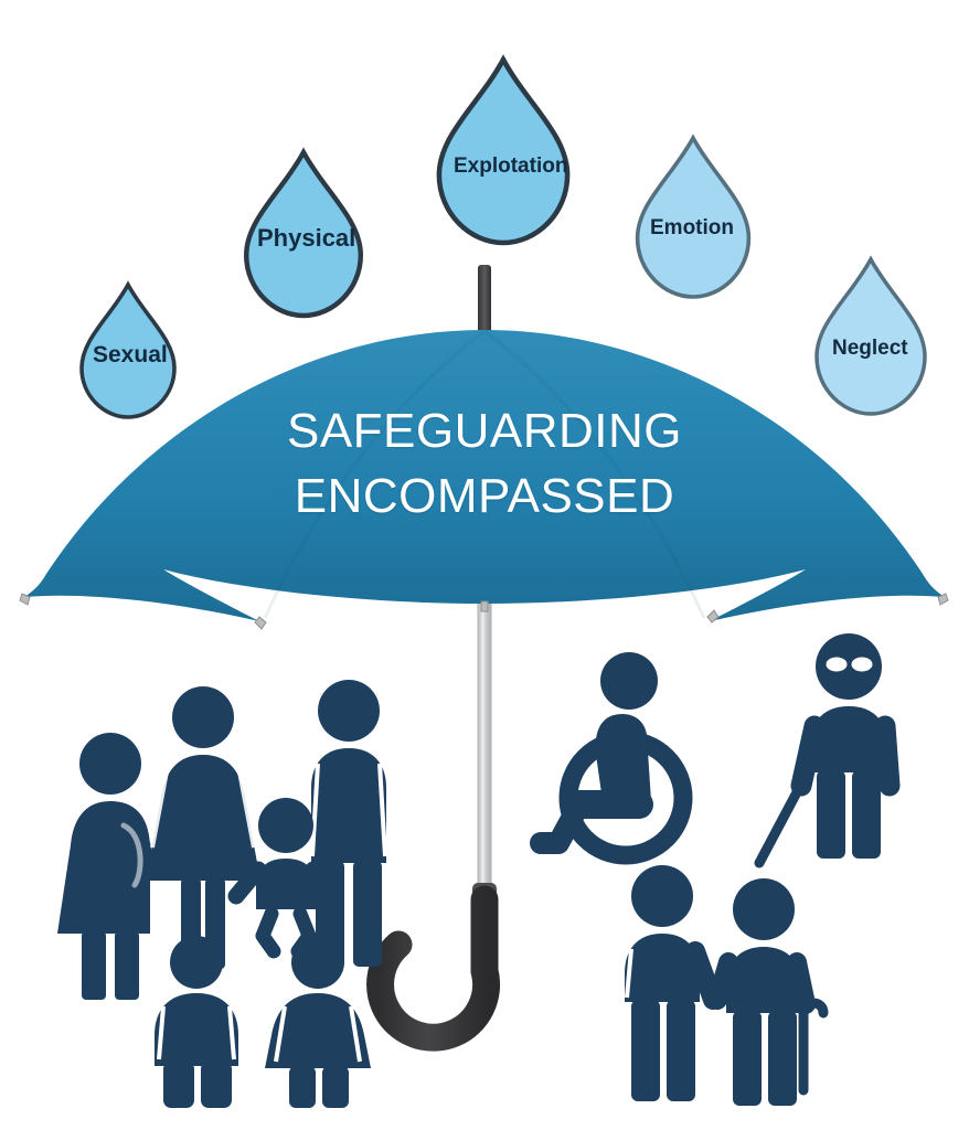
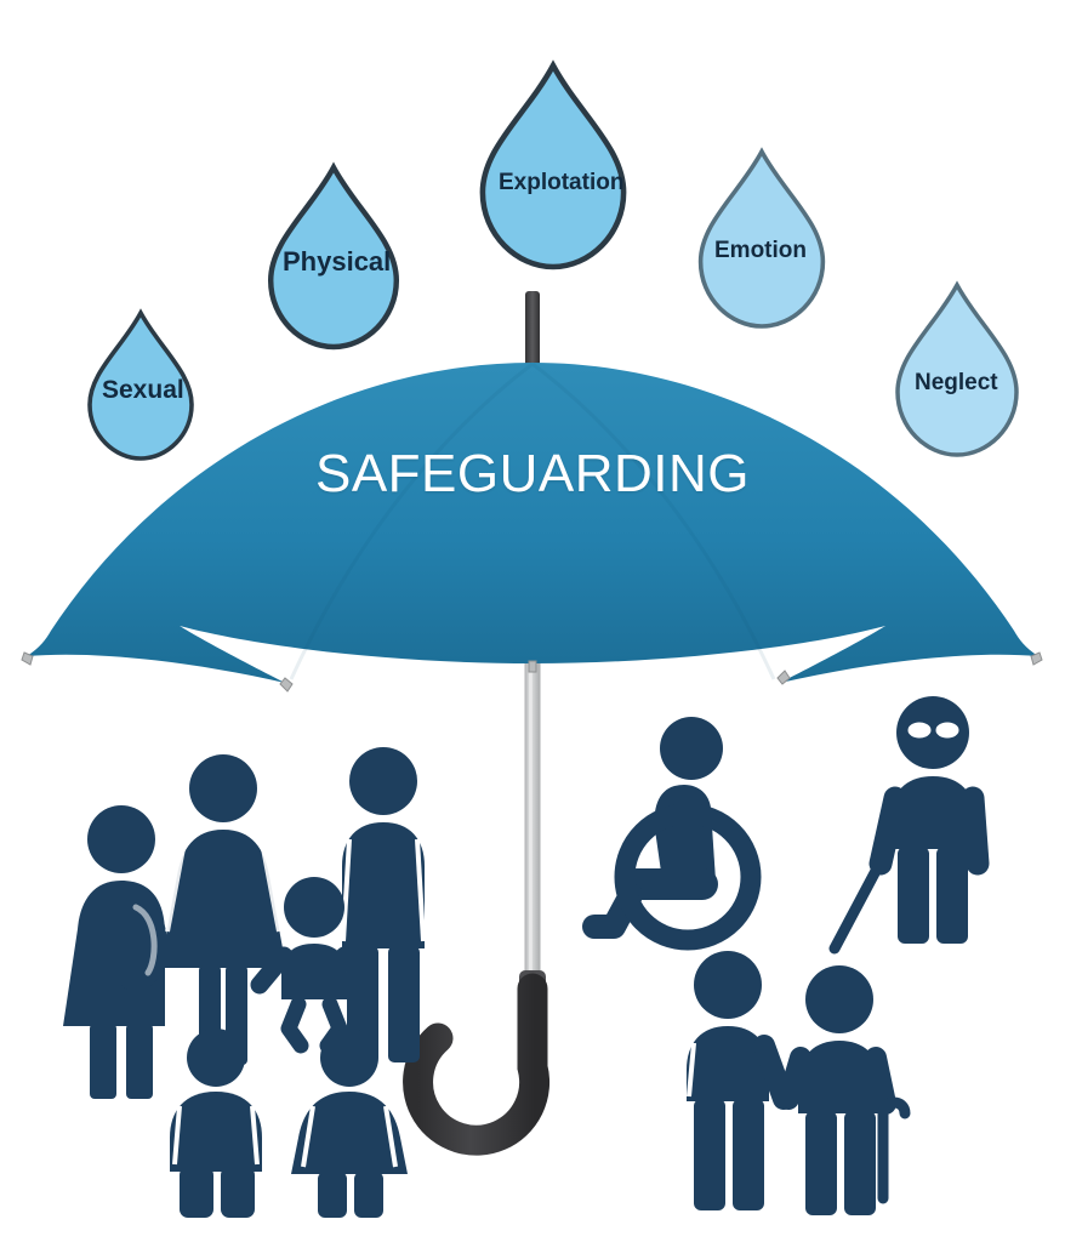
  Sexual
  Physical
  Explotation
  Emotion
  Neglect
  SAFEGUARDING
- ENCOMPASSED
